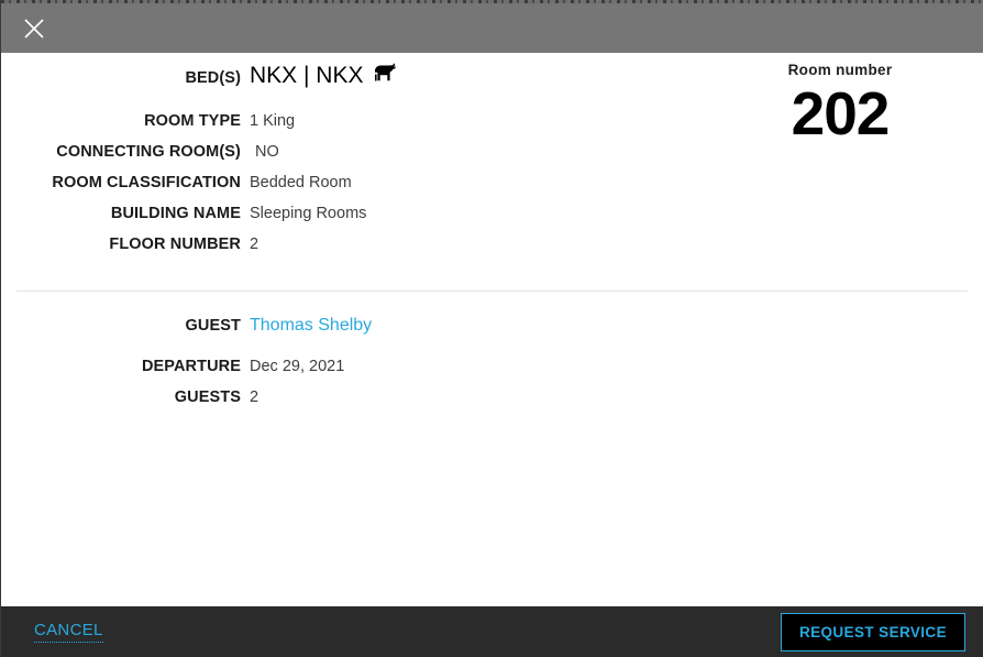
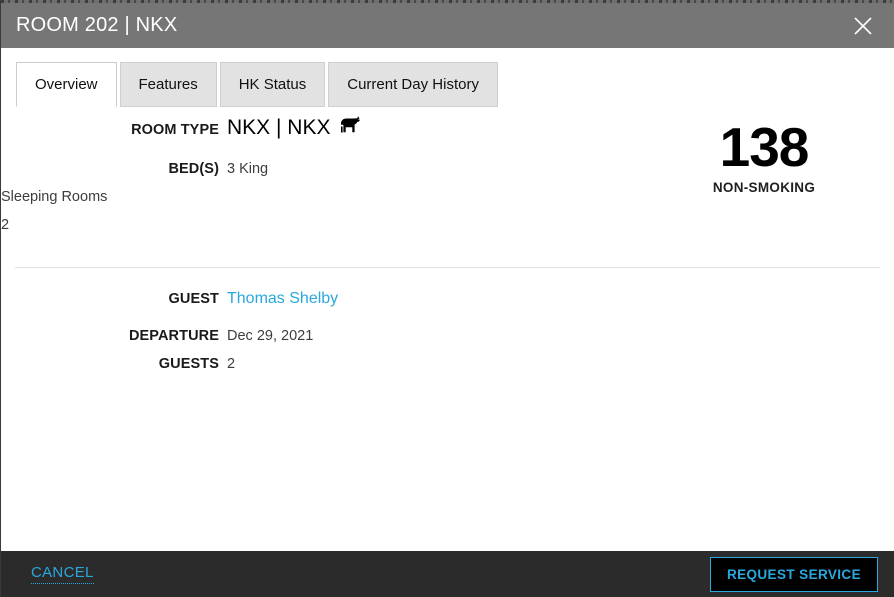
+ ROOM 202 | NKX
+ Overview
+ Features
+ HK Status
+ Current Day History
- BED(S)
+ ROOM TYPE
  NKX | NKX
- ROOM TYPE
+ BED(S)
- 1 King
+ 3 King
- CONNECTING ROOM(S)
- NO
- ROOM CLASSIFICATION
- Bedded Room
- BUILDING NAME
  Sleeping Rooms
- FLOOR NUMBER
  2
- Room number
- 202
+ 138
+ NON-SMOKING
  GUEST
  Thomas Shelby
  DEPARTURE
  Dec 29, 2021
  GUESTS
  2
  CANCEL
  REQUEST SERVICE
